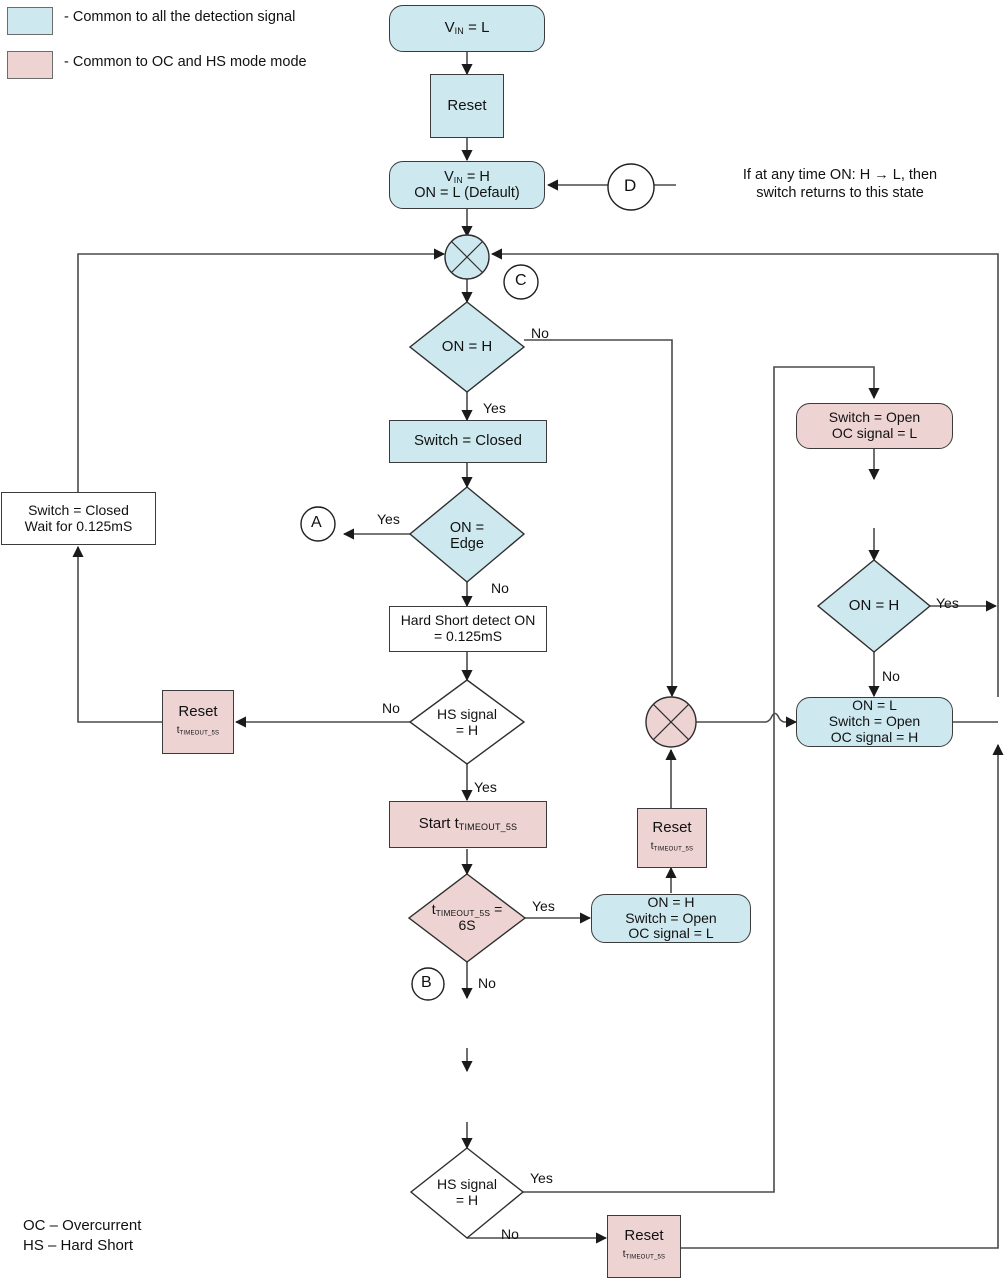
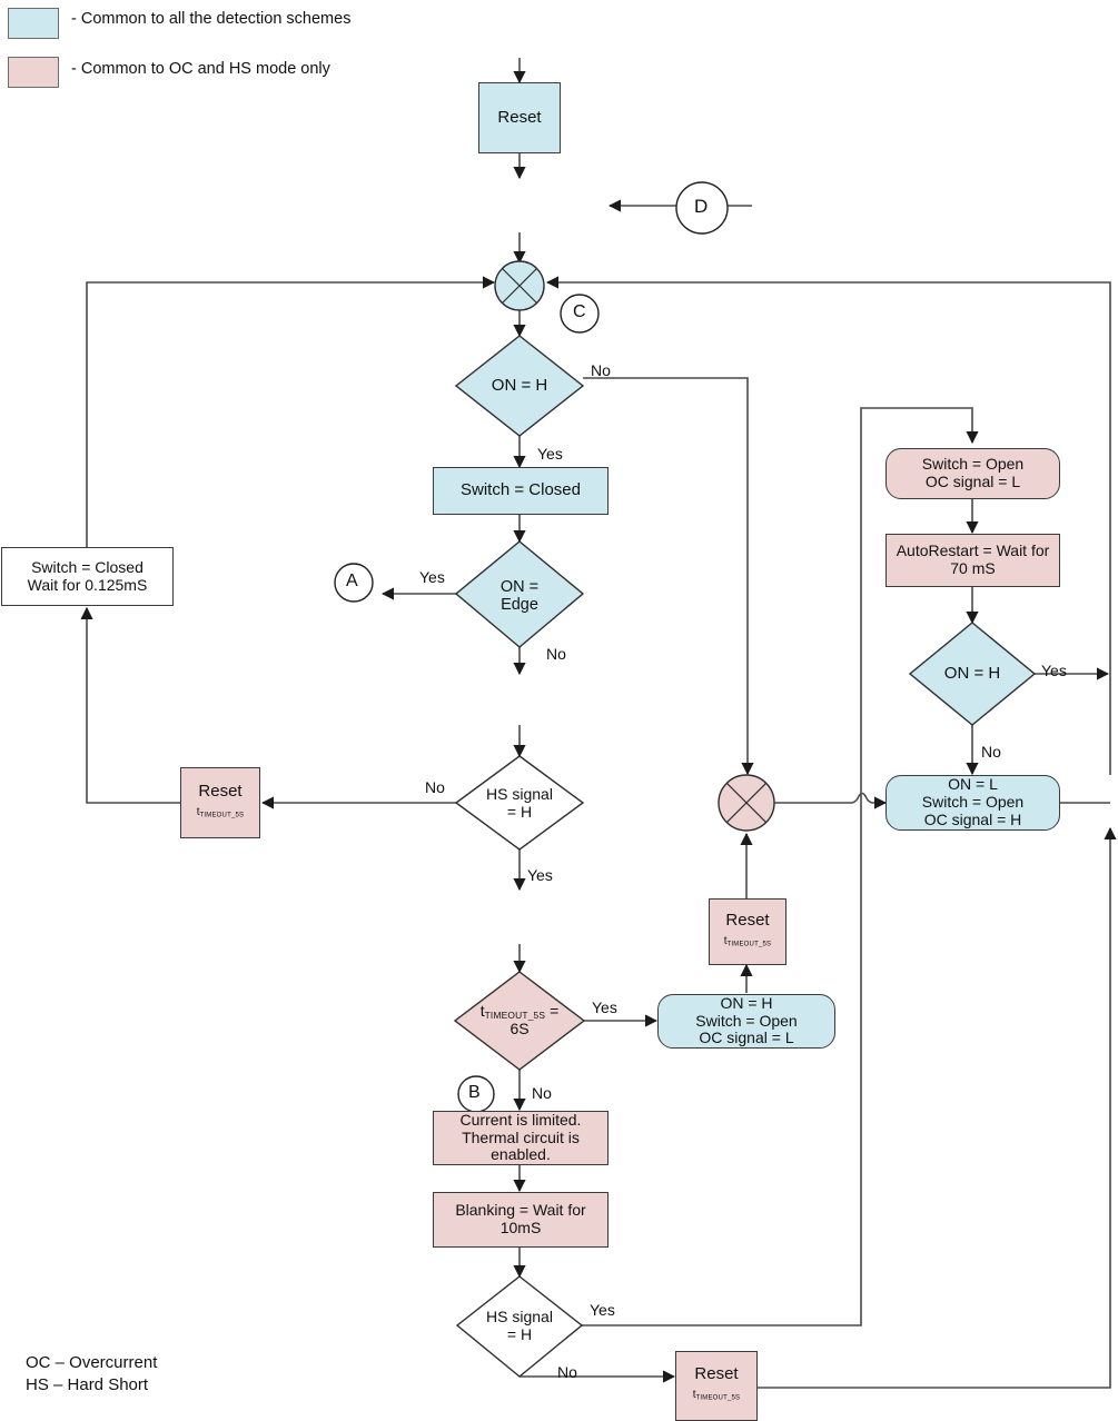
- - Common to all the detection signal
+ - Common to all the detection schemes
- - Common to OC and HS mode mode
+ - Common to OC and HS mode only
- VIN = L
  Reset
- VIN = H
- ON = L (Default)
  ON = H
  Switch = Closed
  ON =
  Edge
- Hard Short detect ON
- = 0.125mS
  HS signal
  = H
  Reset
  Switch = Closed
  Wait for 0.125mS
- Start tTIMEOUT_5S
  tTIMEOUT_5S =
  6S
+ Current is limited.
+ Thermal circuit is
+ enabled.
+ Blanking = Wait for
+ 10mS
  HS signal
  = H
  Reset
  ON = H
  Switch = Open
  OC signal = L
  Reset
  Switch = Open
  OC signal = L
+ AutoRestart = Wait for
+ 70 mS
  ON = H
  ON = L
  Switch = Open
  OC signal = H
  A
  B
  C
  D
  No
  Yes
  Yes
  No
  No
  Yes
  Yes
  No
  Yes
  No
  Yes
  No
- If at any time ON: H → L, then
- switch returns to this state
  OC – Overcurrent
  HS – Hard Short
